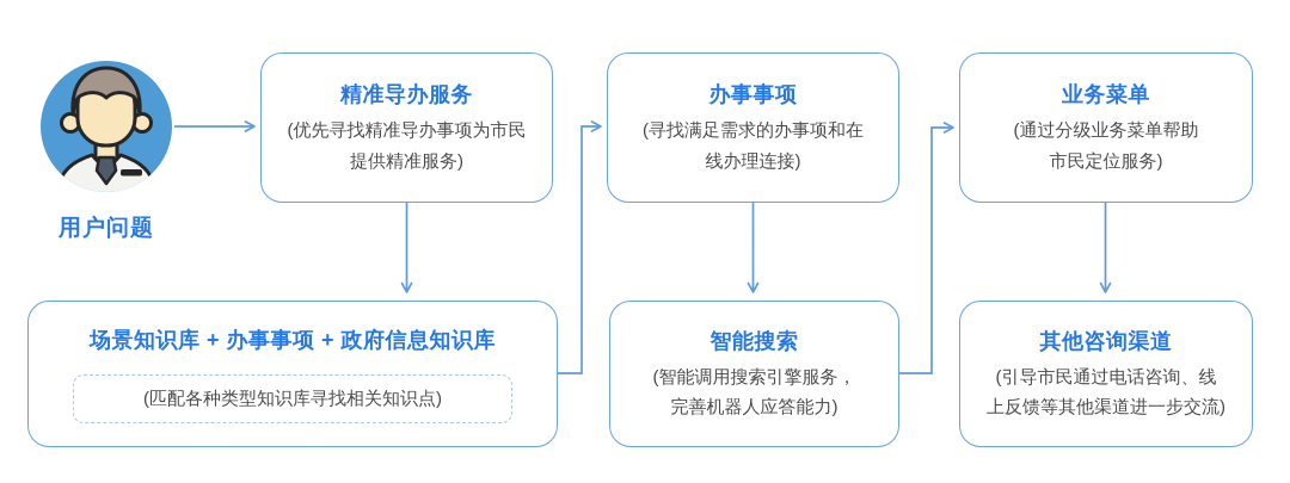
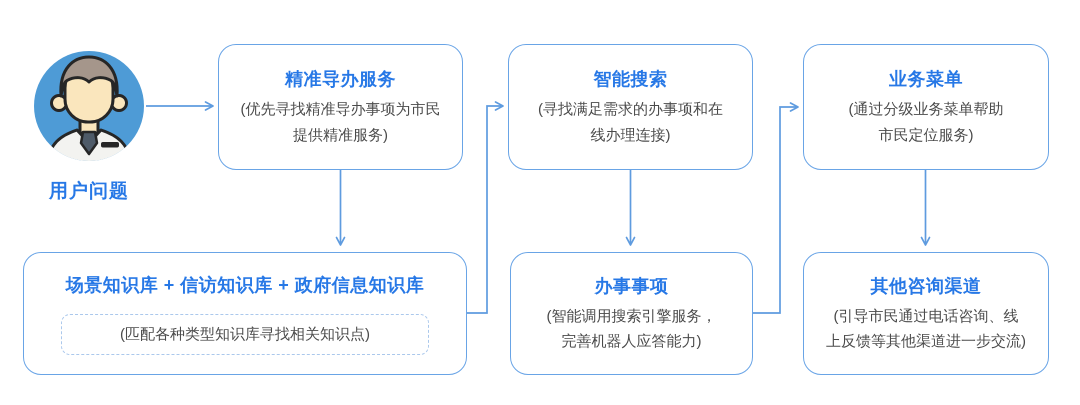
  用户问题
  精准导办服务
  (优先寻找精准导办事项为市民
  提供精准服务)
- 办事事项
+ 智能搜索
  (寻找满足需求的办事项和在
  线办理连接)
  业务菜单
  (通过分级业务菜单帮助
  市民定位服务)
- 场景知识库 + 办事事项 + 政府信息知识库
+ 场景知识库 + 信访知识库 + 政府信息知识库
  (匹配各种类型知识库寻找相关知识点)
- 智能搜索
+ 办事事项
  (智能调用搜索引擎服务，
  完善机器人应答能力)
  其他咨询渠道
  (引导市民通过电话咨询、线
  上反馈等其他渠道进一步交流)
